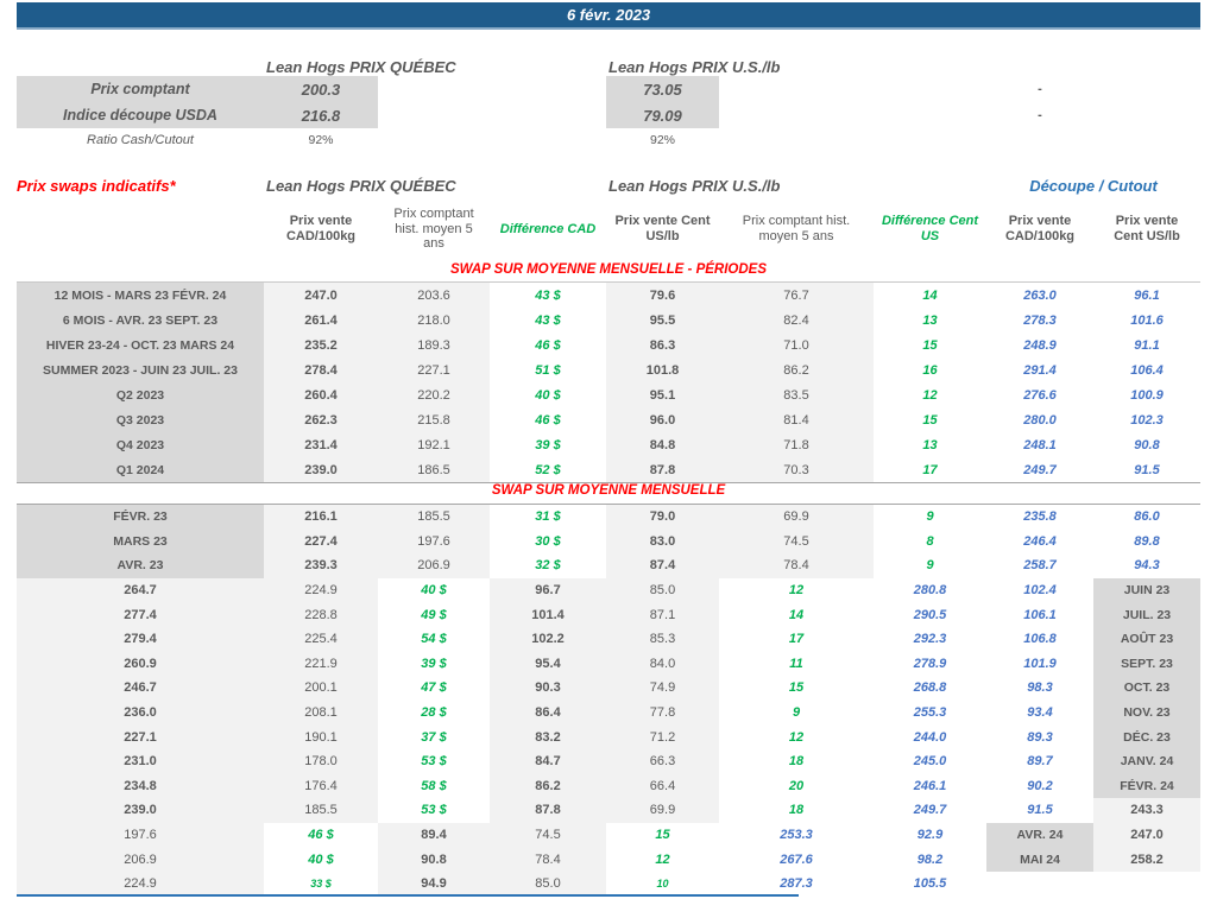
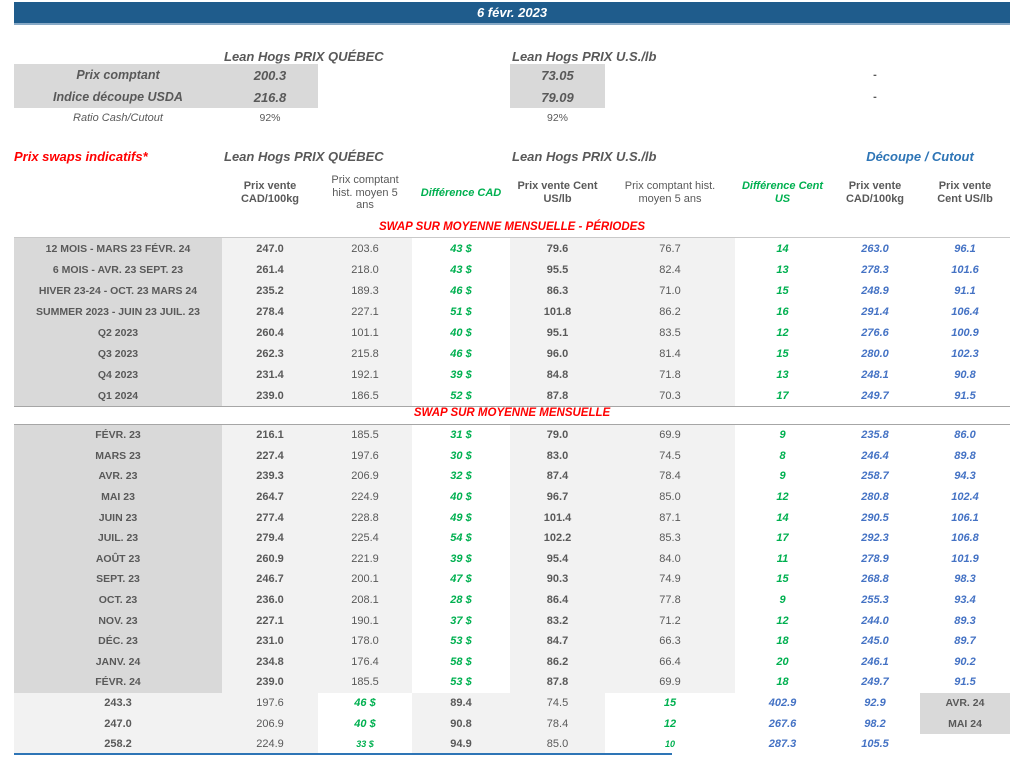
  6 févr. 2023
  Lean Hogs PRIX QUÉBEC
  Lean Hogs PRIX U.S./lb
  Prix comptant
  200.3
  73.05
  -
  Indice découpe USDA
  216.8
  79.09
  -
  Ratio Cash/Cutout
  92%
  92%
  Prix swaps indicatifs*
  Lean Hogs PRIX QUÉBEC
  Lean Hogs PRIX U.S./lb
  Découpe / Cutout
  Prix vente CAD/100kg
  Prix comptant hist. moyen 5 ans
  Différence CAD
  Prix vente Cent US/lb
  Prix comptant hist. moyen 5 ans
  Différence Cent US
  Prix vente CAD/100kg
  Prix vente Cent US/lb
  SWAP SUR MOYENNE MENSUELLE - PÉRIODES
  SWAP SUR MOYENNE MENSUELLE
  12 MOIS - MARS 23 FÉVR. 24
  247.0
  203.6
  43 $
  79.6
  76.7
  14
  263.0
  96.1
  6 MOIS - AVR. 23 SEPT. 23
  261.4
  218.0
  43 $
  95.5
  82.4
  13
  278.3
  101.6
  HIVER 23-24 - OCT. 23 MARS 24
  235.2
  189.3
  46 $
  86.3
  71.0
  15
  248.9
  91.1
  SUMMER 2023 - JUIN 23 JUIL. 23
  278.4
  227.1
  51 $
  101.8
  86.2
  16
  291.4
  106.4
  Q2 2023
  260.4
- 220.2
+ 101.1
  40 $
  95.1
  83.5
  12
  276.6
  100.9
  Q3 2023
  262.3
  215.8
  46 $
  96.0
  81.4
  15
  280.0
  102.3
  Q4 2023
  231.4
  192.1
  39 $
  84.8
  71.8
  13
  248.1
  90.8
  Q1 2024
  239.0
  186.5
  52 $
  87.8
  70.3
  17
  249.7
  91.5
  FÉVR. 23
  216.1
  185.5
  31 $
  79.0
  69.9
  9
  235.8
  86.0
  MARS 23
  227.4
  197.6
  30 $
  83.0
  74.5
  8
  246.4
  89.8
  AVR. 23
  239.3
  206.9
  32 $
  87.4
  78.4
  9
  258.7
  94.3
+ MAI 23
  264.7
  224.9
  40 $
  96.7
  85.0
  12
  280.8
  102.4
  JUIN 23
  277.4
  228.8
  49 $
  101.4
  87.1
  14
  290.5
  106.1
  JUIL. 23
  279.4
  225.4
  54 $
  102.2
  85.3
  17
  292.3
  106.8
  AOÛT 23
  260.9
  221.9
  39 $
  95.4
  84.0
  11
  278.9
  101.9
  SEPT. 23
  246.7
  200.1
  47 $
  90.3
  74.9
  15
  268.8
  98.3
  OCT. 23
  236.0
  208.1
  28 $
  86.4
  77.8
  9
  255.3
  93.4
  NOV. 23
  227.1
  190.1
  37 $
  83.2
  71.2
  12
  244.0
  89.3
  DÉC. 23
  231.0
  178.0
  53 $
  84.7
  66.3
  18
  245.0
  89.7
  JANV. 24
  234.8
  176.4
  58 $
  86.2
  66.4
  20
  246.1
  90.2
  FÉVR. 24
  239.0
  185.5
  53 $
  87.8
  69.9
  18
  249.7
  91.5
  243.3
  197.6
  46 $
  89.4
  74.5
  15
- 253.3
+ 402.9
  92.9
  AVR. 24
  247.0
  206.9
  40 $
  90.8
  78.4
  12
  267.6
  98.2
  MAI 24
  258.2
  224.9
  33 $
  94.9
  85.0
  10
  287.3
  105.5
